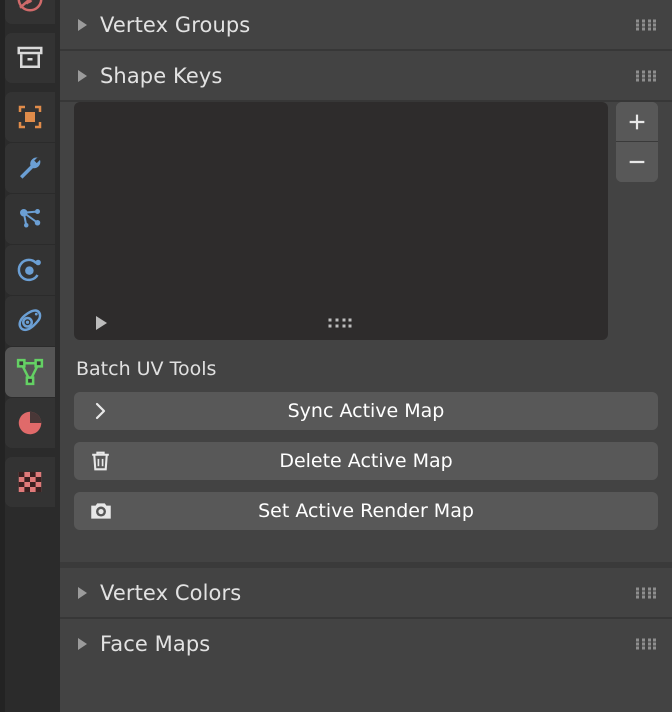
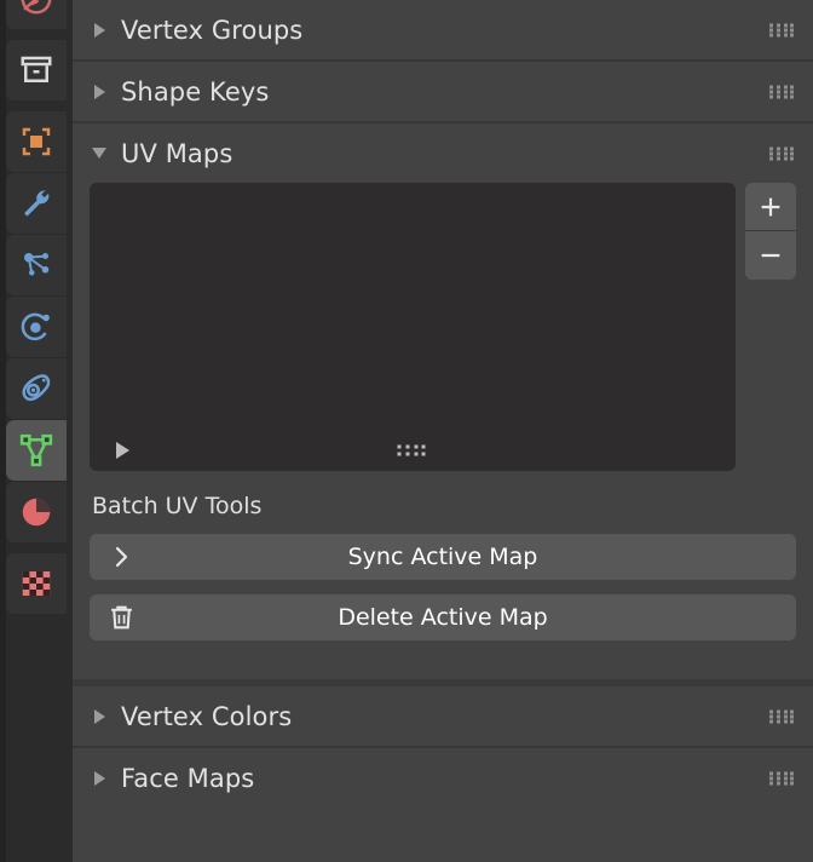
  Vertex Groups
  Shape Keys
+ UV Maps
  Batch UV Tools
  Sync Active Map
  Delete Active Map
- Set Active Render Map
  Vertex Colors
  Face Maps
